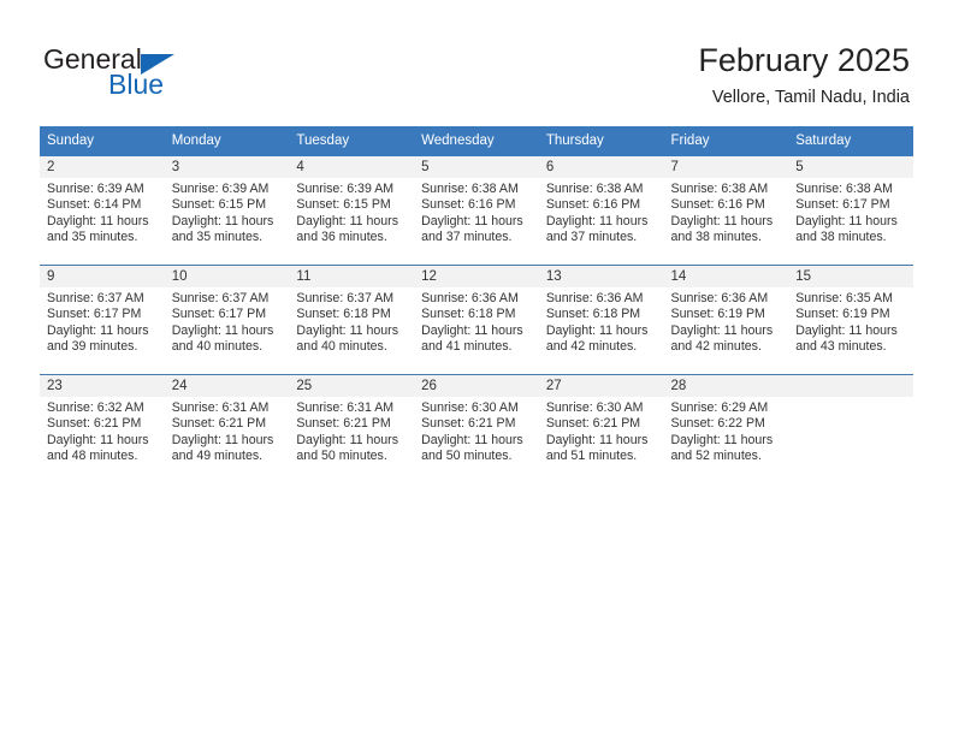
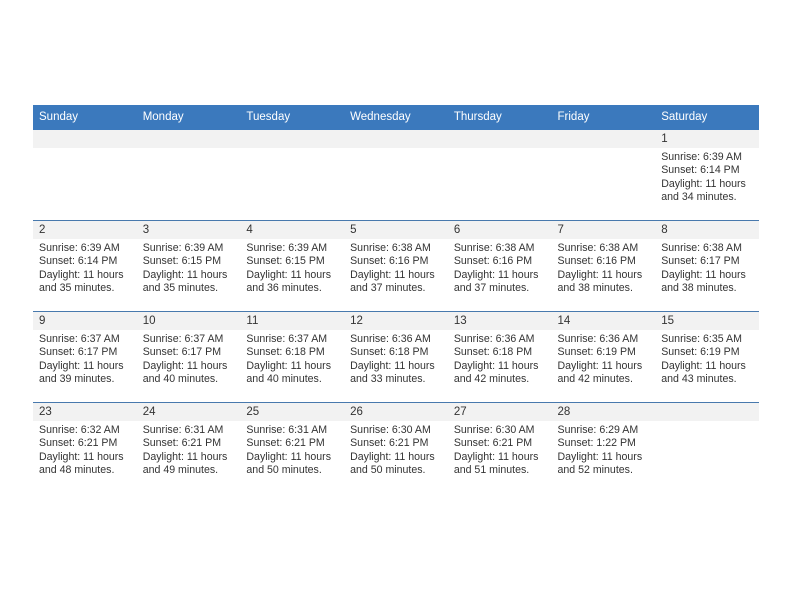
- General
- Blue
- February 2025
- Vellore, Tamil Nadu, India
  Sunday	Monday	Tuesday	Wednesday	Thursday	Friday	Saturday
+ 						1Sunrise: 6:39 AMSunset: 6:14 PMDaylight: 11 hours and 34 minutes.
- 2Sunrise: 6:39 AMSunset: 6:14 PMDaylight: 11 hours and 35 minutes.	3Sunrise: 6:39 AMSunset: 6:15 PMDaylight: 11 hours and 35 minutes.	4Sunrise: 6:39 AMSunset: 6:15 PMDaylight: 11 hours and 36 minutes.	5Sunrise: 6:38 AMSunset: 6:16 PMDaylight: 11 hours and 37 minutes.	6Sunrise: 6:38 AMSunset: 6:16 PMDaylight: 11 hours and 37 minutes.	7Sunrise: 6:38 AMSunset: 6:16 PMDaylight: 11 hours and 38 minutes.	5Sunrise: 6:38 AMSunset: 6:17 PMDaylight: 11 hours and 38 minutes.
+ 2Sunrise: 6:39 AMSunset: 6:14 PMDaylight: 11 hours and 35 minutes.	3Sunrise: 6:39 AMSunset: 6:15 PMDaylight: 11 hours and 35 minutes.	4Sunrise: 6:39 AMSunset: 6:15 PMDaylight: 11 hours and 36 minutes.	5Sunrise: 6:38 AMSunset: 6:16 PMDaylight: 11 hours and 37 minutes.	6Sunrise: 6:38 AMSunset: 6:16 PMDaylight: 11 hours and 37 minutes.	7Sunrise: 6:38 AMSunset: 6:16 PMDaylight: 11 hours and 38 minutes.	8Sunrise: 6:38 AMSunset: 6:17 PMDaylight: 11 hours and 38 minutes.
- 9Sunrise: 6:37 AMSunset: 6:17 PMDaylight: 11 hours and 39 minutes.	10Sunrise: 6:37 AMSunset: 6:17 PMDaylight: 11 hours and 40 minutes.	11Sunrise: 6:37 AMSunset: 6:18 PMDaylight: 11 hours and 40 minutes.	12Sunrise: 6:36 AMSunset: 6:18 PMDaylight: 11 hours and 41 minutes.	13Sunrise: 6:36 AMSunset: 6:18 PMDaylight: 11 hours and 42 minutes.	14Sunrise: 6:36 AMSunset: 6:19 PMDaylight: 11 hours and 42 minutes.	15Sunrise: 6:35 AMSunset: 6:19 PMDaylight: 11 hours and 43 minutes.
+ 9Sunrise: 6:37 AMSunset: 6:17 PMDaylight: 11 hours and 39 minutes.	10Sunrise: 6:37 AMSunset: 6:17 PMDaylight: 11 hours and 40 minutes.	11Sunrise: 6:37 AMSunset: 6:18 PMDaylight: 11 hours and 40 minutes.	12Sunrise: 6:36 AMSunset: 6:18 PMDaylight: 11 hours and 33 minutes.	13Sunrise: 6:36 AMSunset: 6:18 PMDaylight: 11 hours and 42 minutes.	14Sunrise: 6:36 AMSunset: 6:19 PMDaylight: 11 hours and 42 minutes.	15Sunrise: 6:35 AMSunset: 6:19 PMDaylight: 11 hours and 43 minutes.
- 23Sunrise: 6:32 AMSunset: 6:21 PMDaylight: 11 hours and 48 minutes.	24Sunrise: 6:31 AMSunset: 6:21 PMDaylight: 11 hours and 49 minutes.	25Sunrise: 6:31 AMSunset: 6:21 PMDaylight: 11 hours and 50 minutes.	26Sunrise: 6:30 AMSunset: 6:21 PMDaylight: 11 hours and 50 minutes.	27Sunrise: 6:30 AMSunset: 6:21 PMDaylight: 11 hours and 51 minutes.	28Sunrise: 6:29 AMSunset: 6:22 PMDaylight: 11 hours and 52 minutes.
+ 23Sunrise: 6:32 AMSunset: 6:21 PMDaylight: 11 hours and 48 minutes.	24Sunrise: 6:31 AMSunset: 6:21 PMDaylight: 11 hours and 49 minutes.	25Sunrise: 6:31 AMSunset: 6:21 PMDaylight: 11 hours and 50 minutes.	26Sunrise: 6:30 AMSunset: 6:21 PMDaylight: 11 hours and 50 minutes.	27Sunrise: 6:30 AMSunset: 6:21 PMDaylight: 11 hours and 51 minutes.	28Sunrise: 6:29 AMSunset: 1:22 PMDaylight: 11 hours and 52 minutes.
